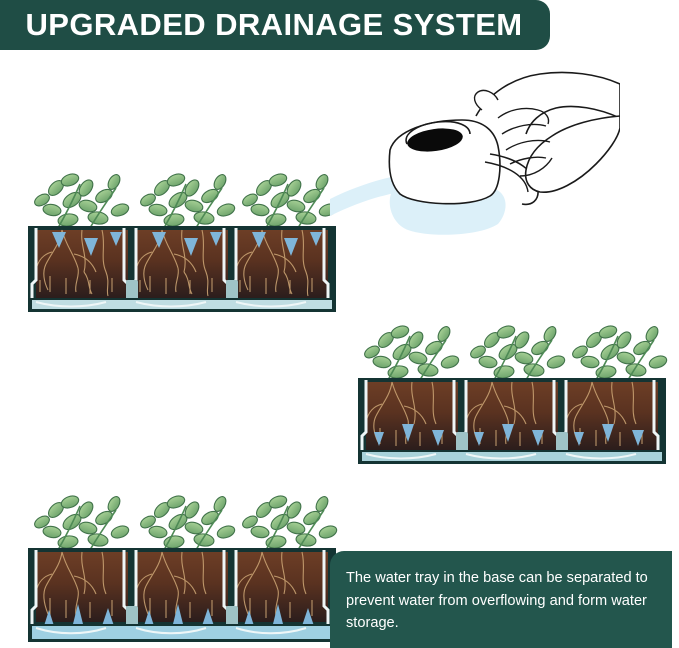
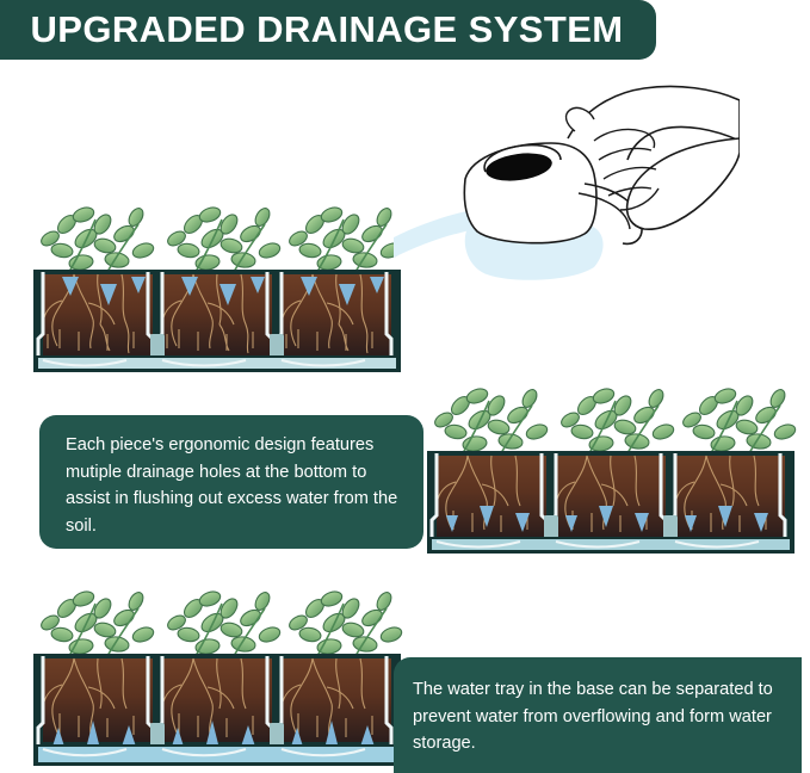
  UPGRADED DRAINAGE SYSTEM
+ Each piece's ergonomic design features mutiple drainage holes at the bottom to assist in flushing out excess water from the soil.
  The water tray in the base can be separated to prevent water from overflowing and form water storage.
